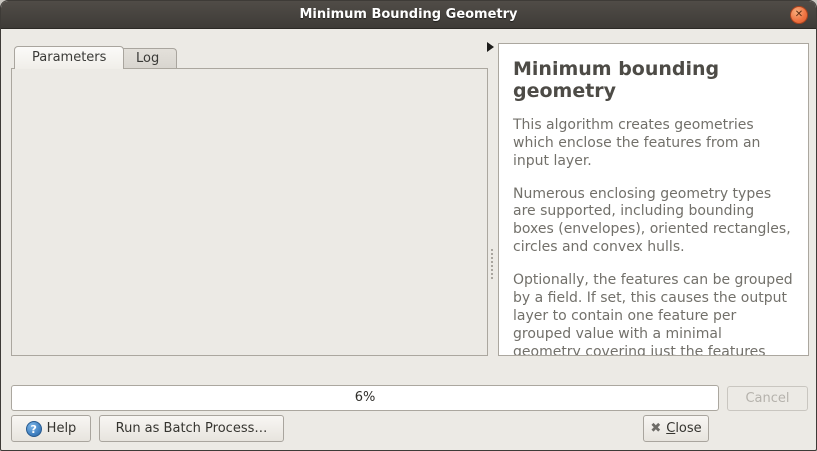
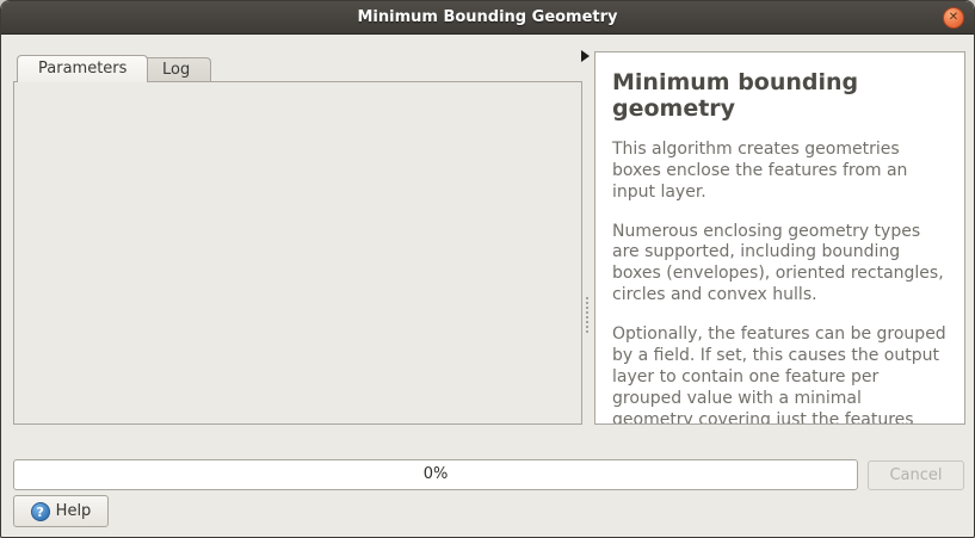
  Minimum Bounding Geometry
  ✕
  Parameters
  Log
  Minimum bounding geometry
- This algorithm creates geometries which enclose the features from an input layer.
+ This algorithm creates geometries boxes enclose the features from an input layer.
  Numerous enclosing geometry types are supported, including bounding boxes (envelopes), oriented rectangles, circles and convex hulls.
  Optionally, the features can be grouped by a field. If set, this causes the output layer to contain one feature per grouped value with a minimal geometry covering just the features
- 6%
+ 0%
  Cancel
  ?
  Help
- Run as Batch Process…
- ✖
- Close
